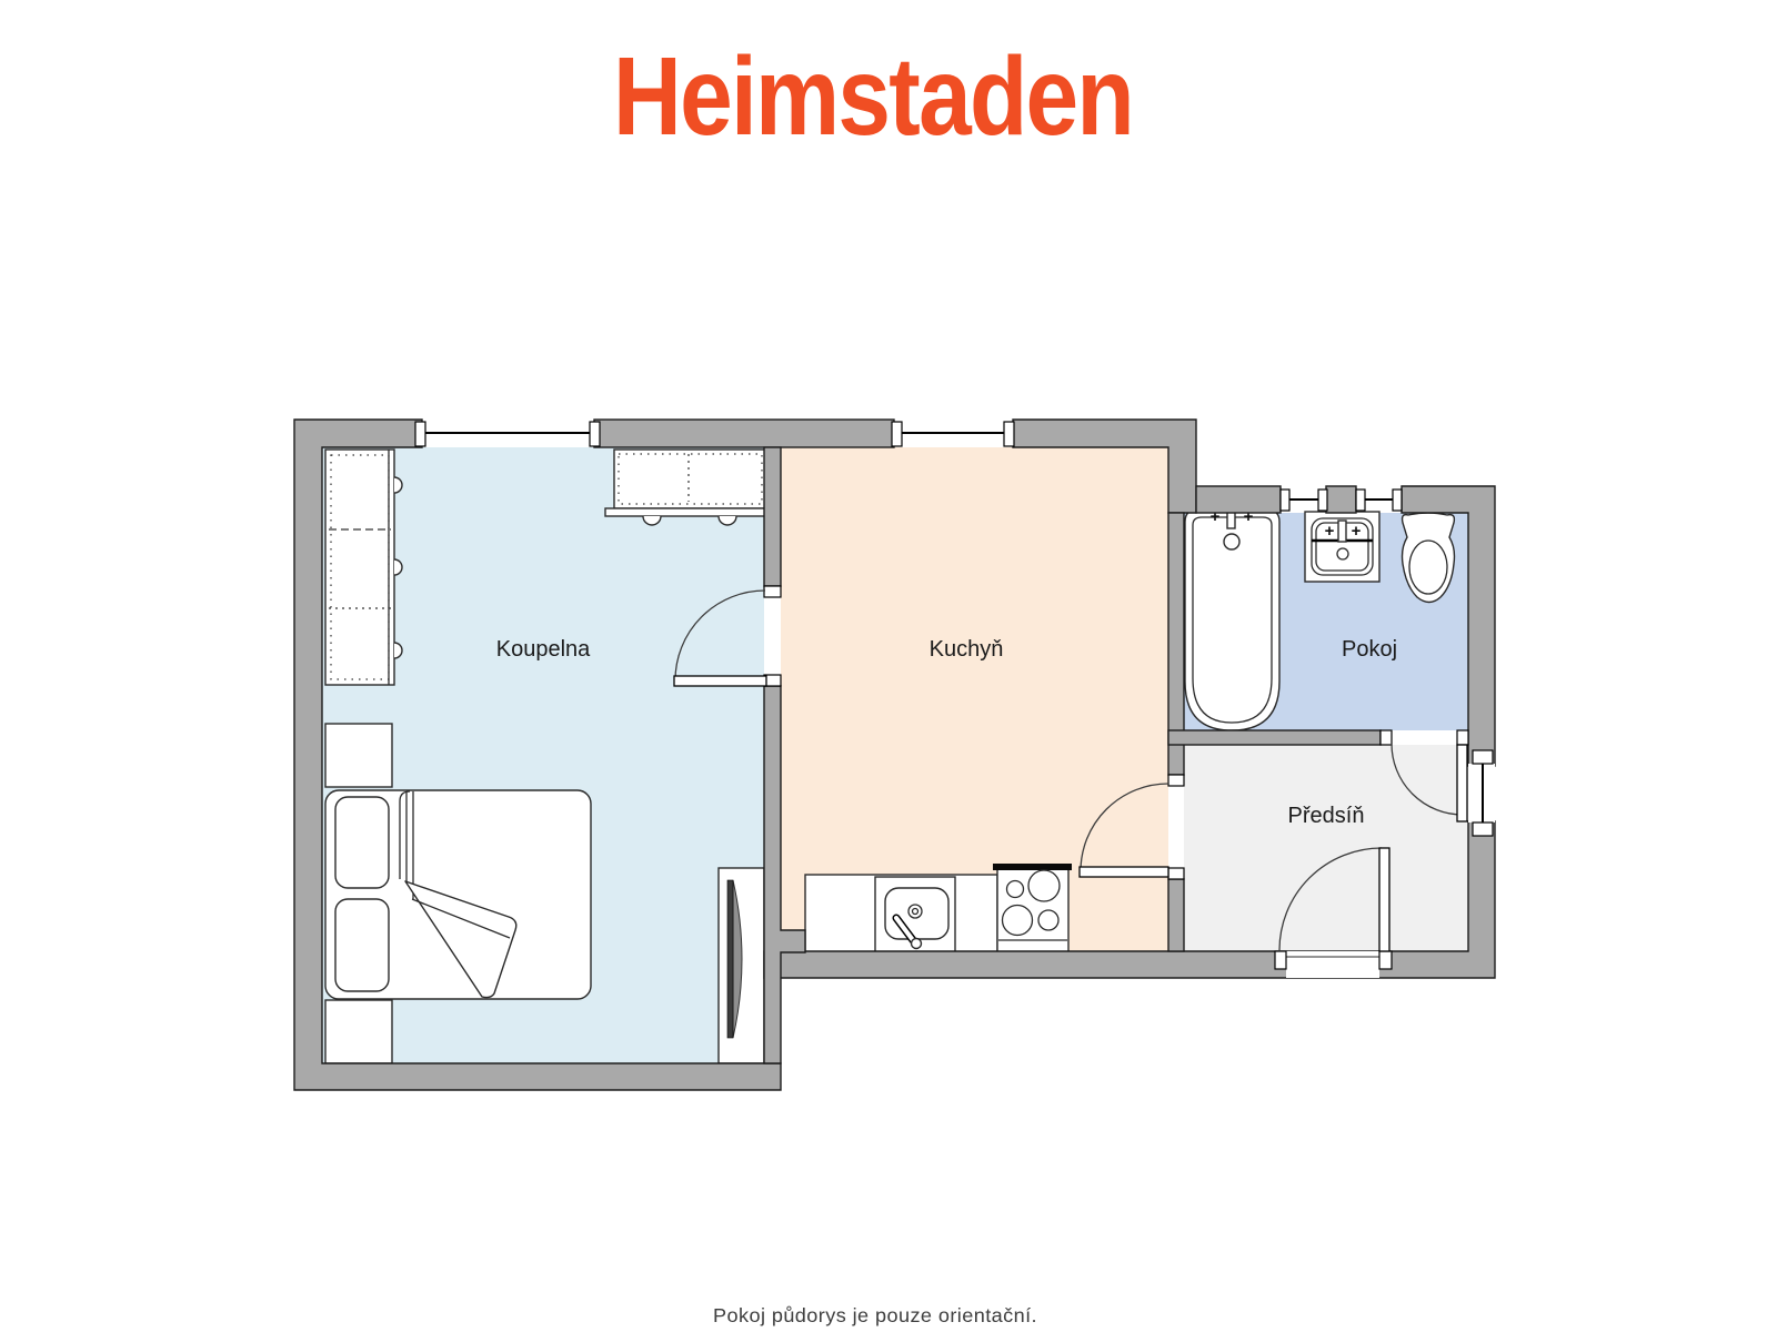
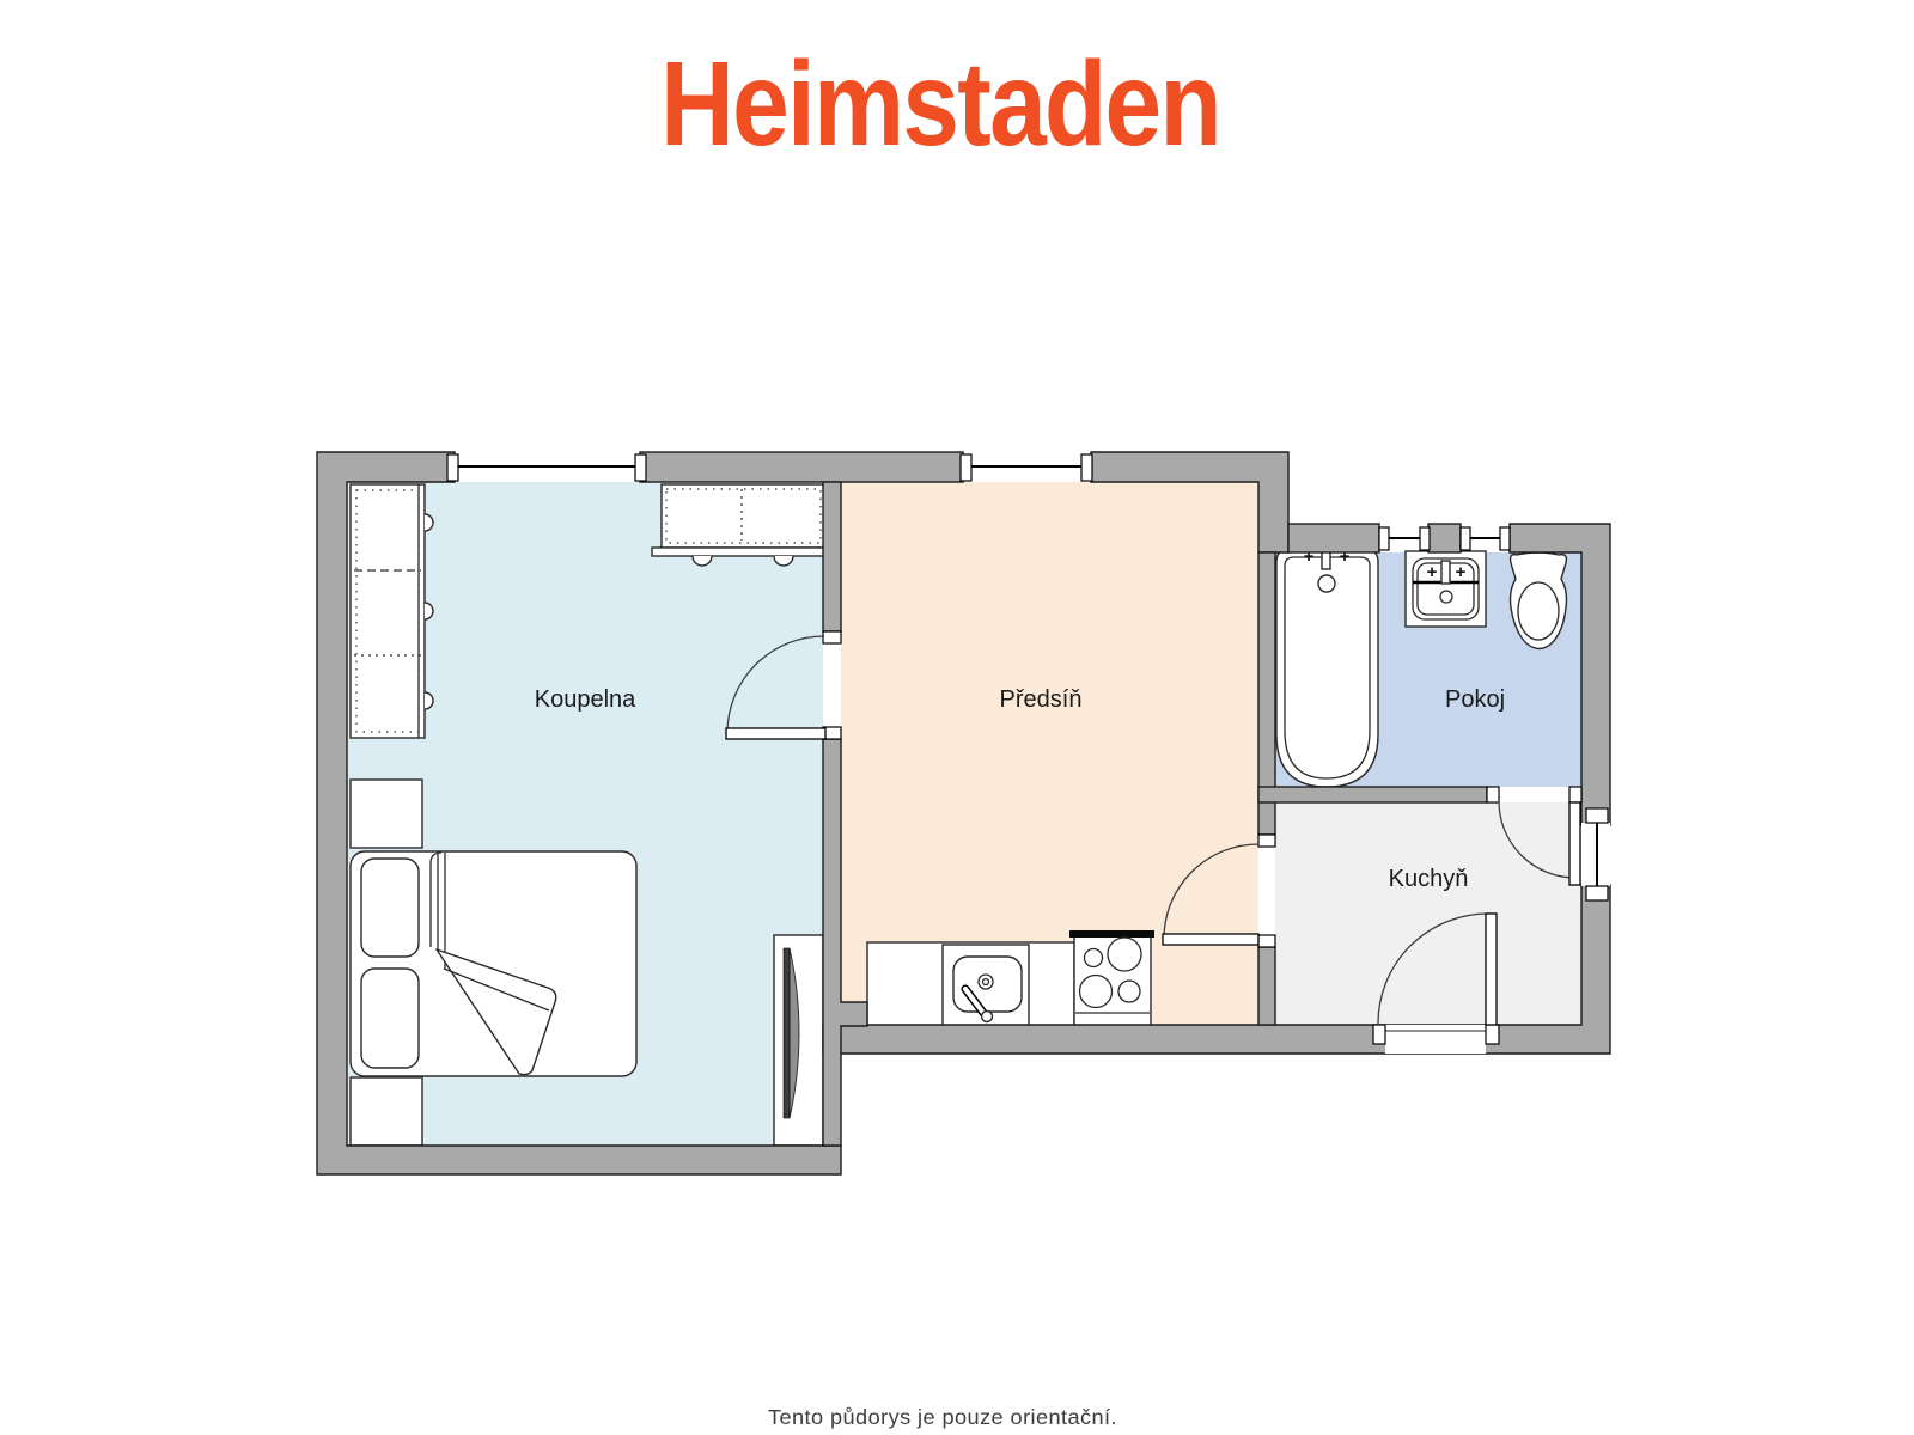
  Heimstaden
  +
  +
  +
  +
  Koupelna
- Kuchyň
+ Předsíň
  Pokoj
- Předsíň
+ Kuchyň
- Pokoj půdorys je pouze orientační.
+ Tento půdorys je pouze orientační.
